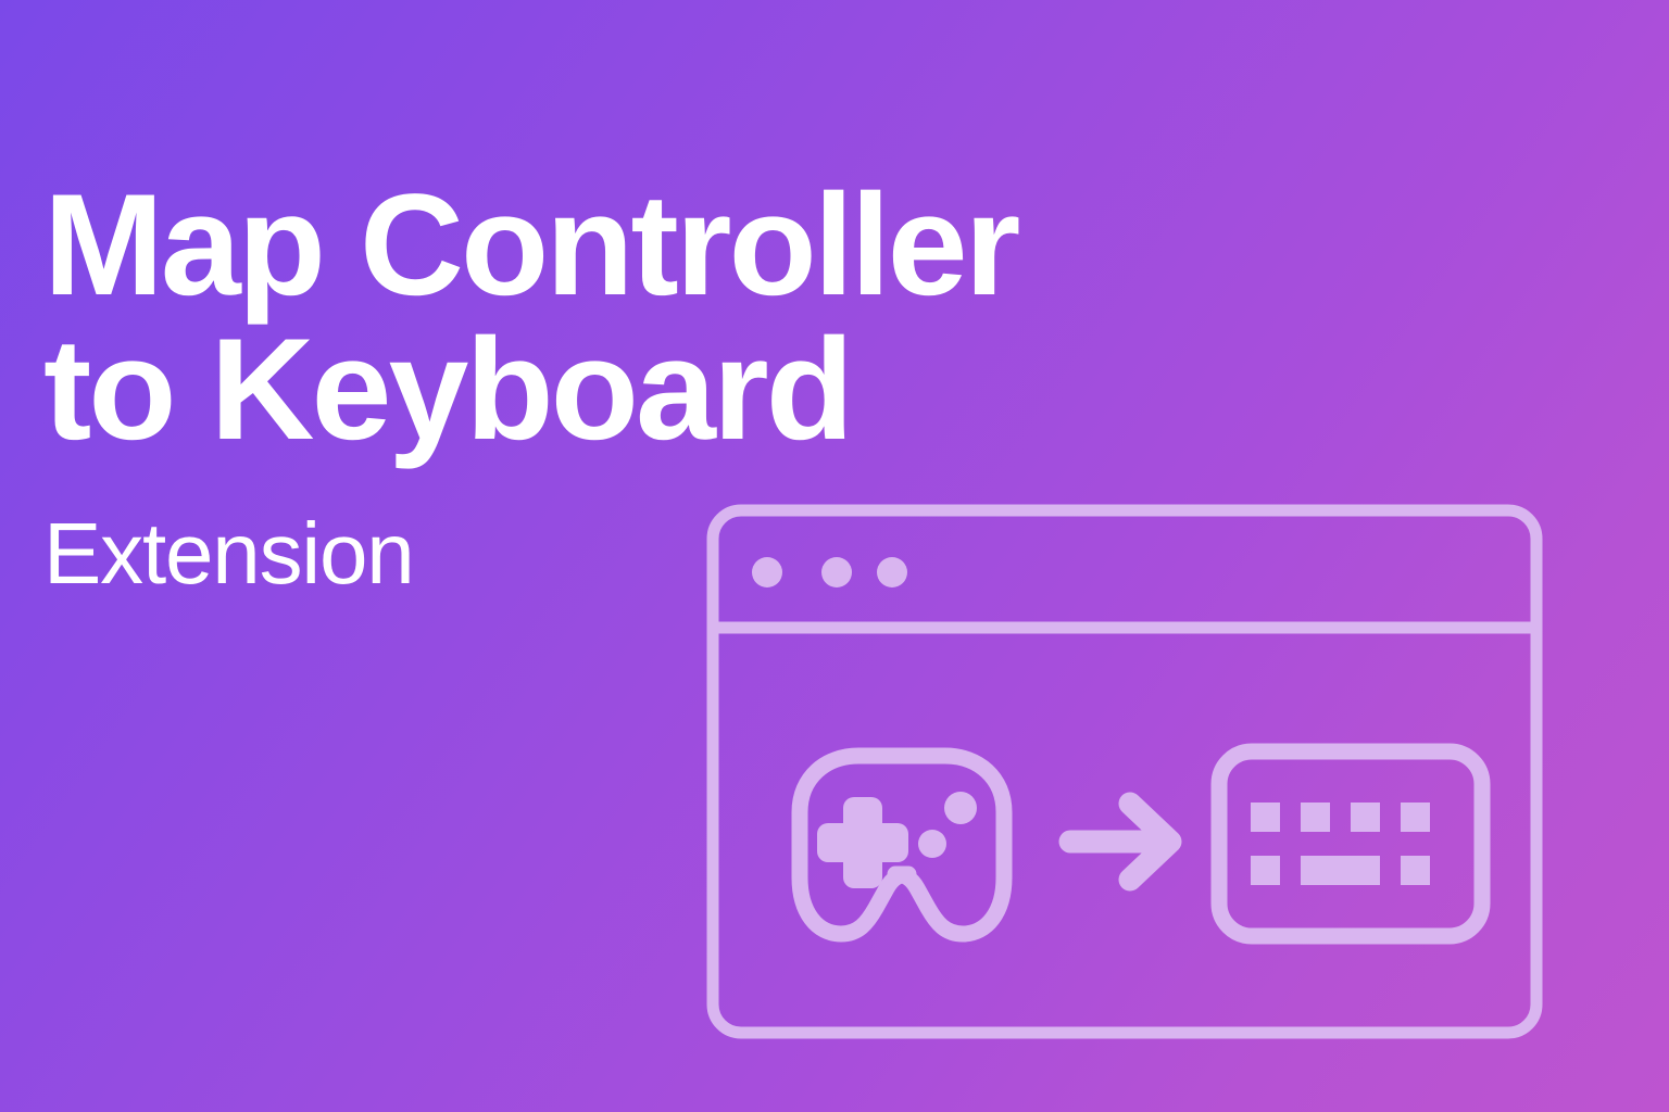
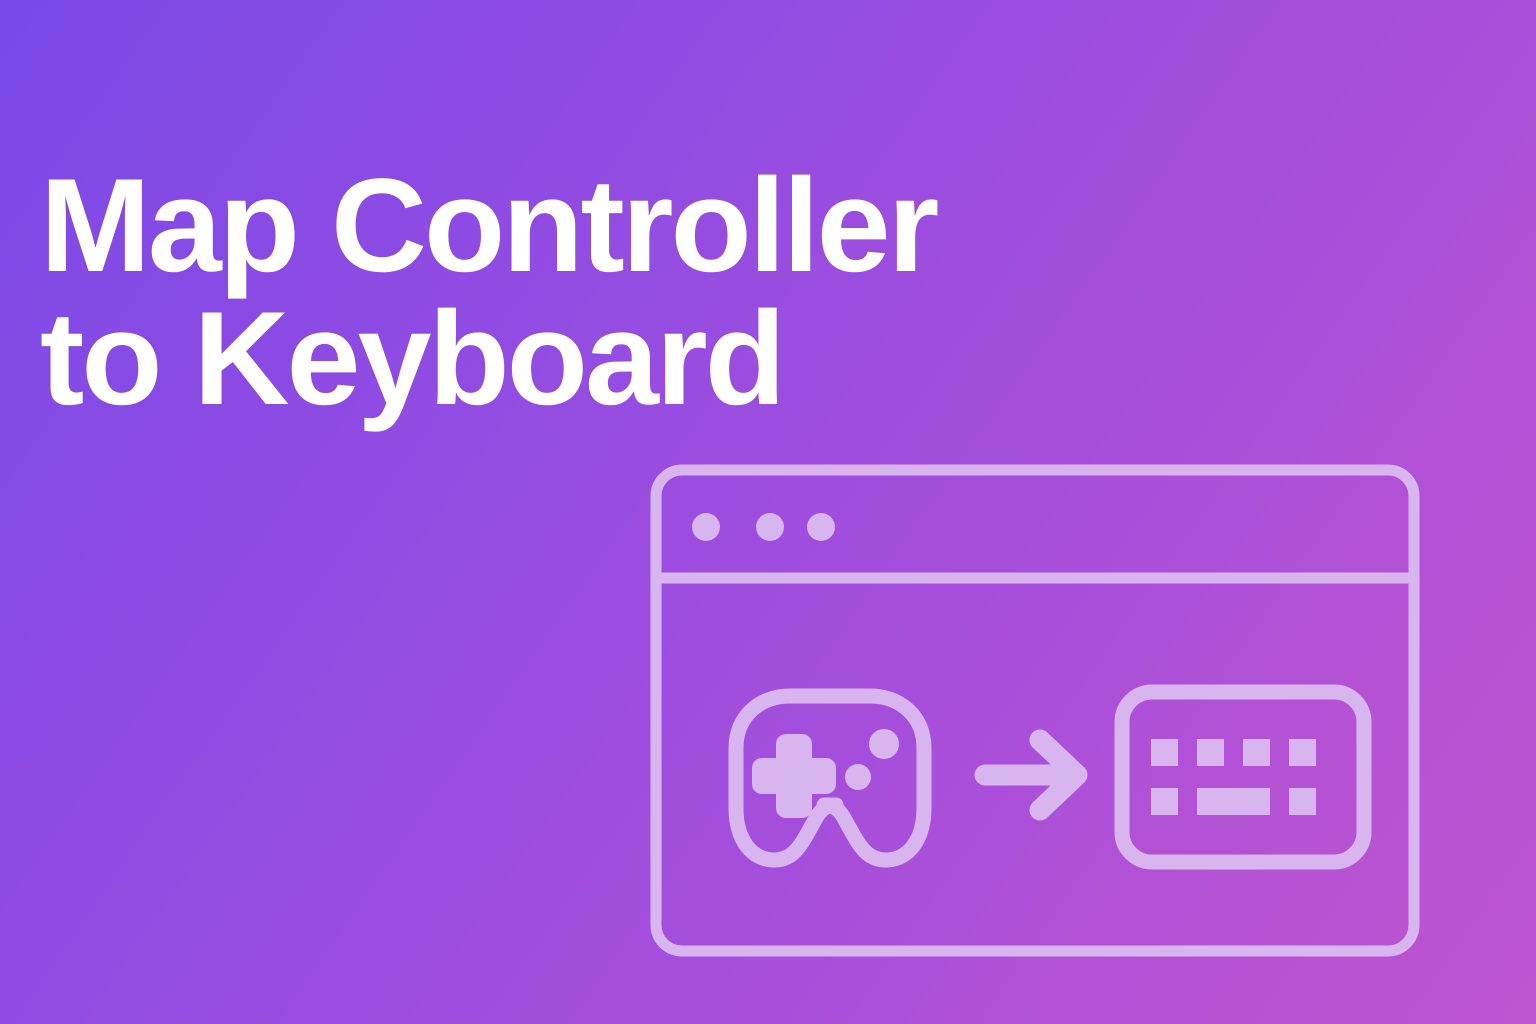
  Map Controller
  to Keyboard
- Extension
